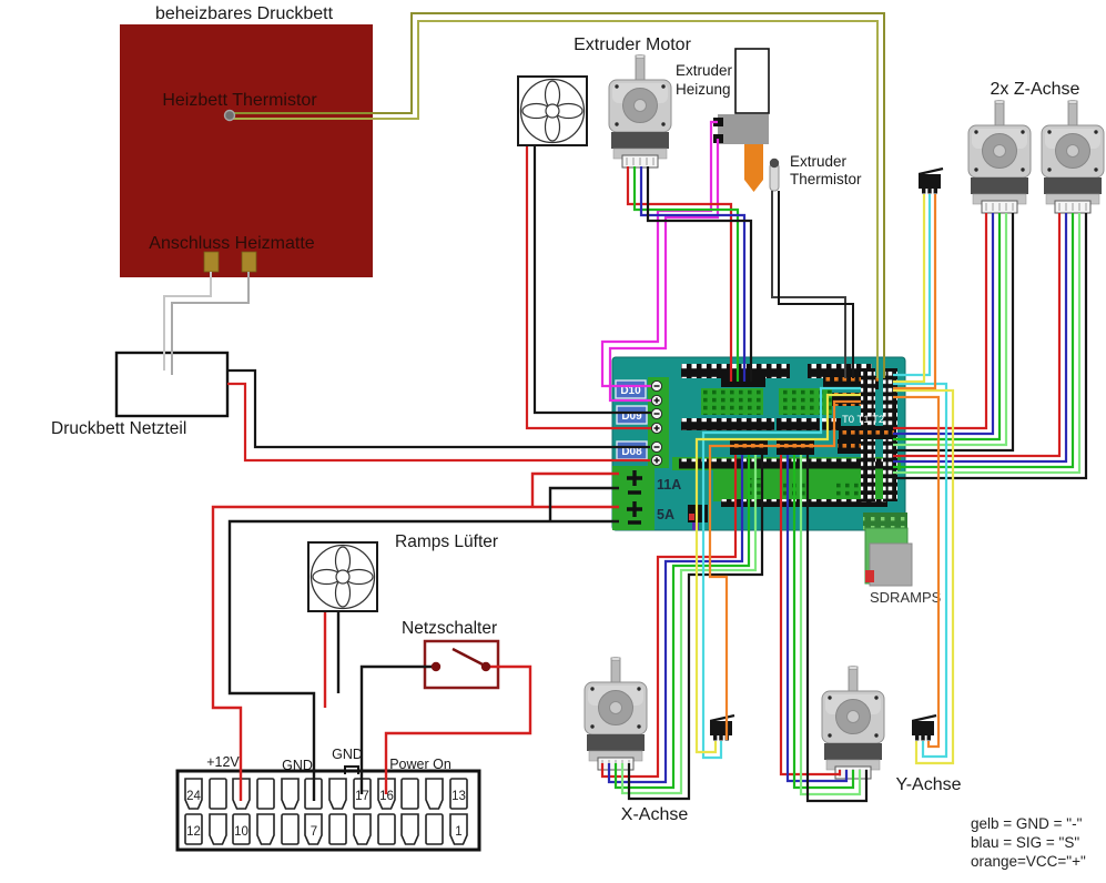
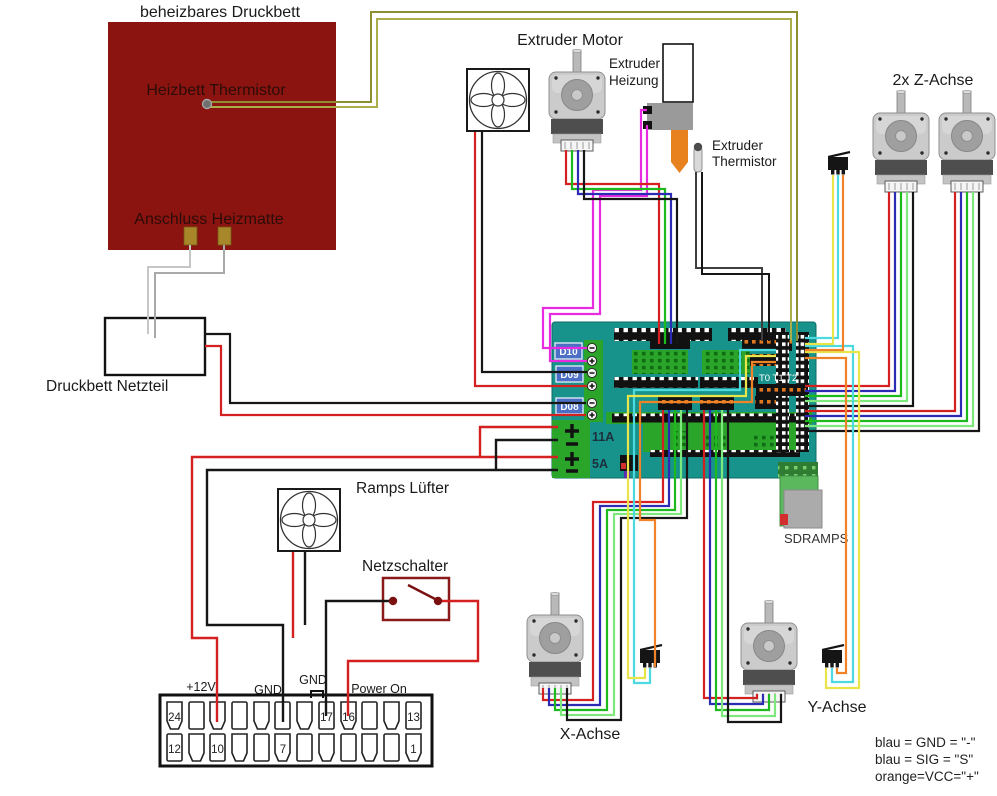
  beheizbares Druckbett
  Heizbett Thermistor
  Anschluss Heizmatte
  Druckbett Netzteil
  T0 T1 T2
  D10
  D09
  D08
  11A
  5A
  SDRAMPS
  24
  17
  16
  13
  12
  10
  7
  1
  +12V
  GND
  GND
  Power On
  Extruder
  Heizung
  Extruder
  Thermistor
  Extruder Motor
  2x Z-Achse
  X-Achse
  Y-Achse
  Ramps Lüfter
  Netzschalter
- gelb = GND = "-"
+ blau = GND = "-"
  blau = SIG = "S"
  orange=VCC="+"
